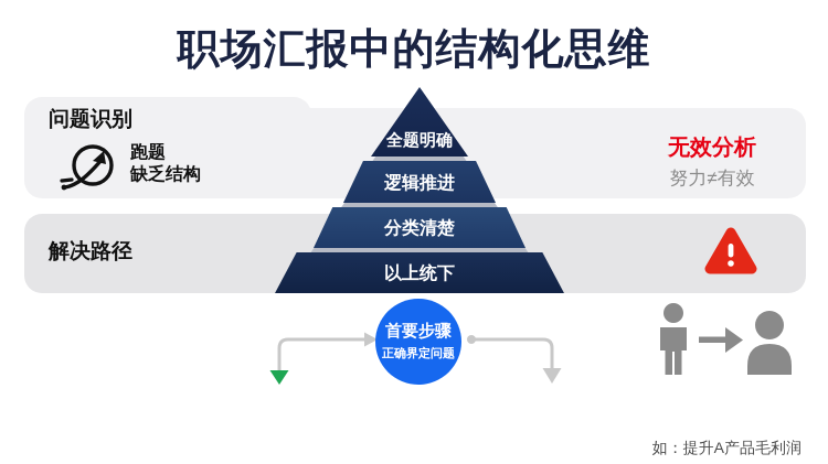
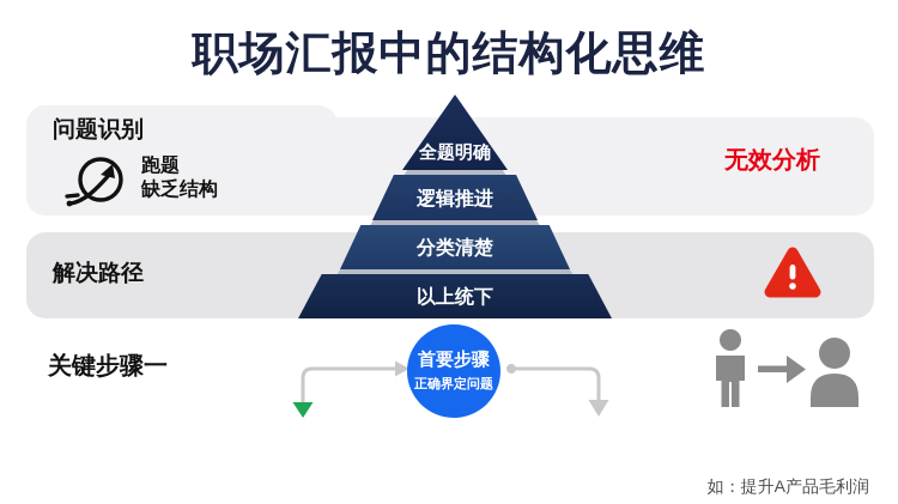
  职场汇报中的结构化思维
  问题识别
  跑题
  缺乏结构
  无效分析
- 努力≠有效
  解决路径
  全题明确
  逻辑推进
  分类清楚
  以上统下
+ 关键步骤一
  首要步骤
  正确界定问题
  如：提升A产品毛利润
